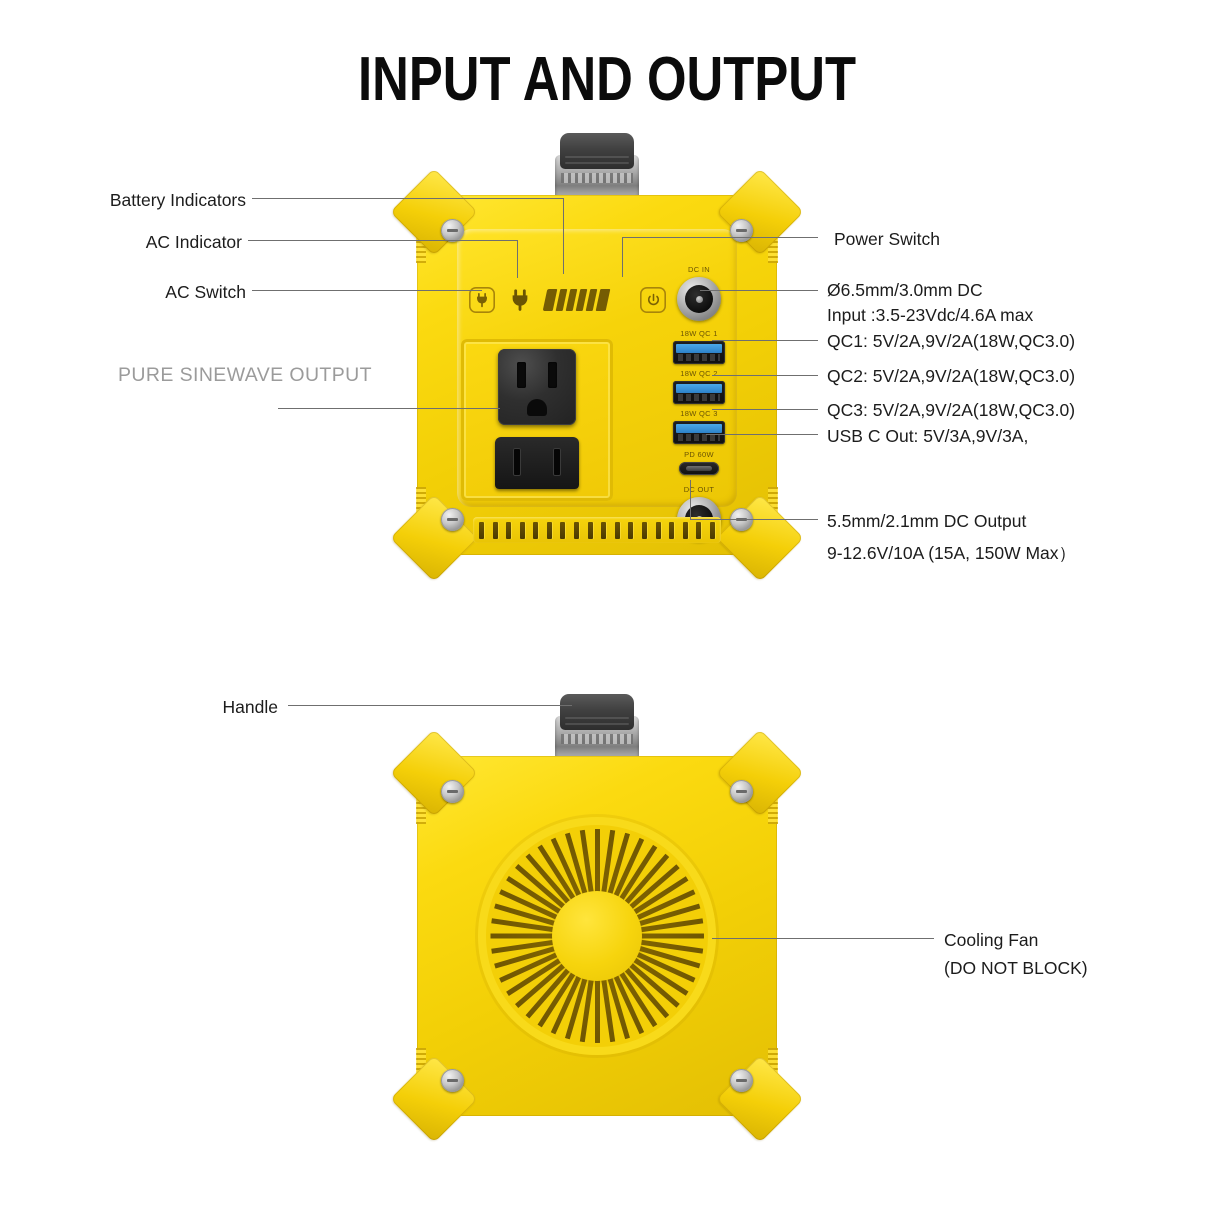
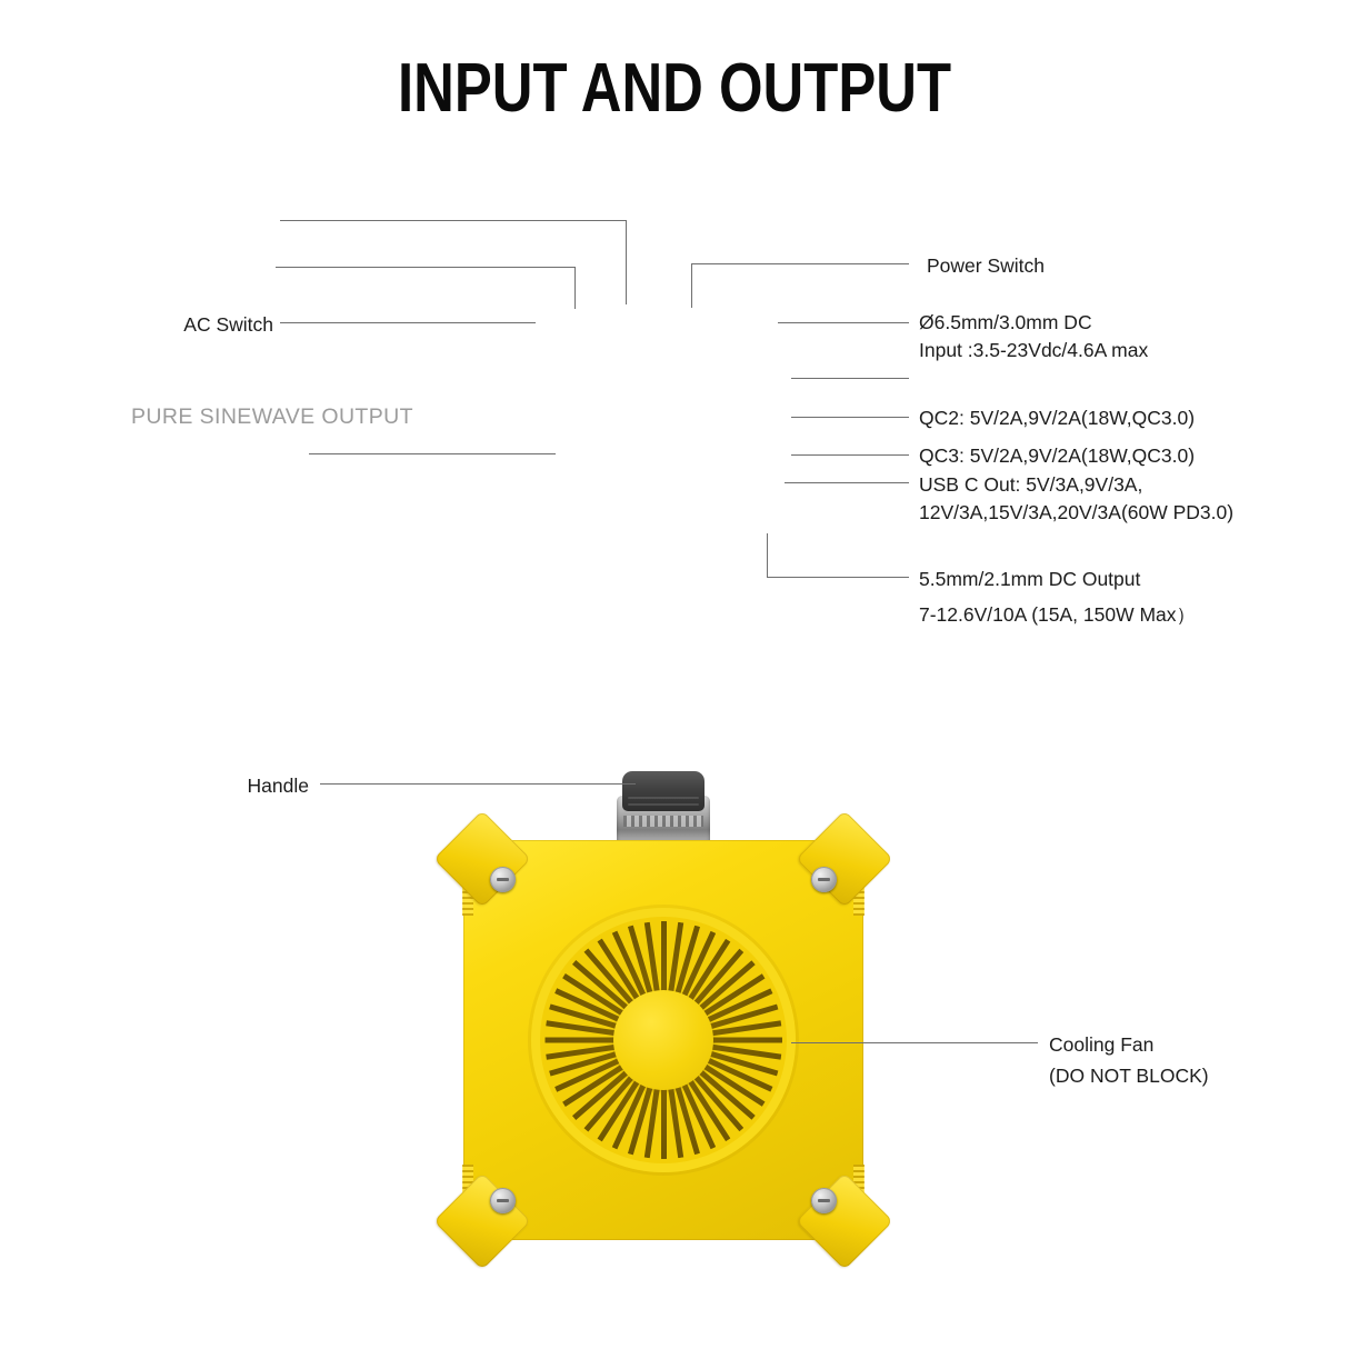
  INPUT AND OUTPUT
  PURE SINEWAVE OUTPUT
- DC IN
- 18W QC 1
- 18W QC 2
- 18W QC 3
- PD 60W
- DC OUT
- Battery Indicators
- AC Indicator
  AC Switch
  Power Switch
  Ø6.5mm/3.0mm DC
  Input :3.5-23Vdc/4.6A max
- QC1: 5V/2A,9V/2A(18W,QC3.0)
  QC2: 5V/2A,9V/2A(18W,QC3.0)
  QC3: 5V/2A,9V/2A(18W,QC3.0)
  USB C Out: 5V/3A,9V/3A,
+ 12V/3A,15V/3A,20V/3A(60W PD3.0)
  5.5mm/2.1mm DC Output
- 9-12.6V/10A (15A, 150W Max）
+ 7-12.6V/10A (15A, 150W Max）
  Handle
  Cooling Fan
  (DO NOT BLOCK)
